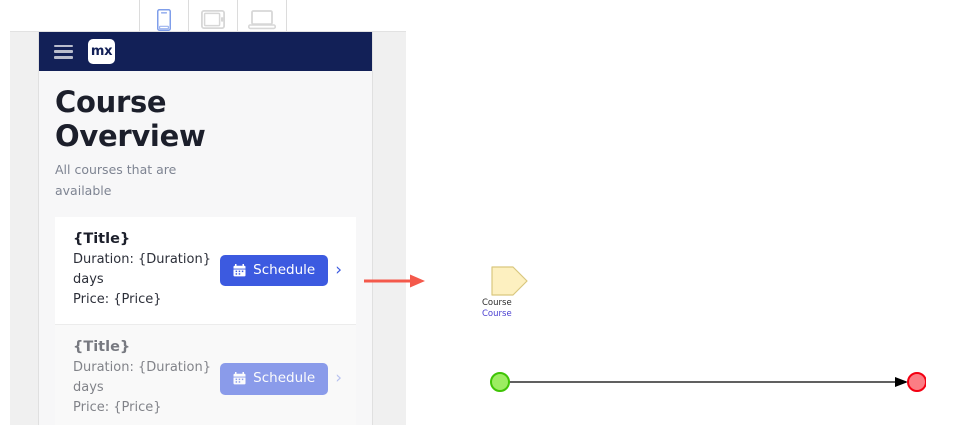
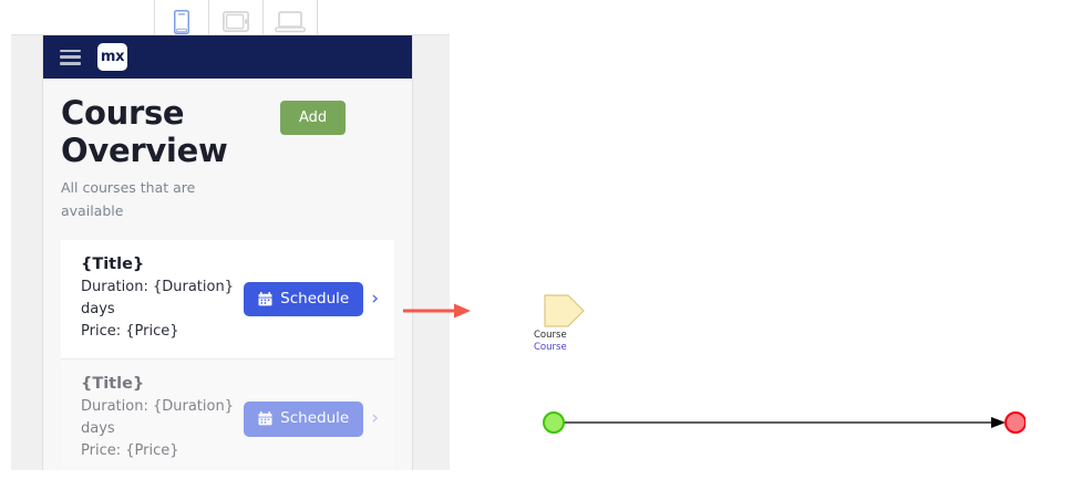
  mx
  Course Overview
+ Add
  All courses that are available
  {Title}
  Duration: {Duration} days
  Price: {Price}
  Schedule
  ›
  {Title}
  Duration: {Duration} days
  Price: {Price}
  Schedule
  ›
  Course
  Course
